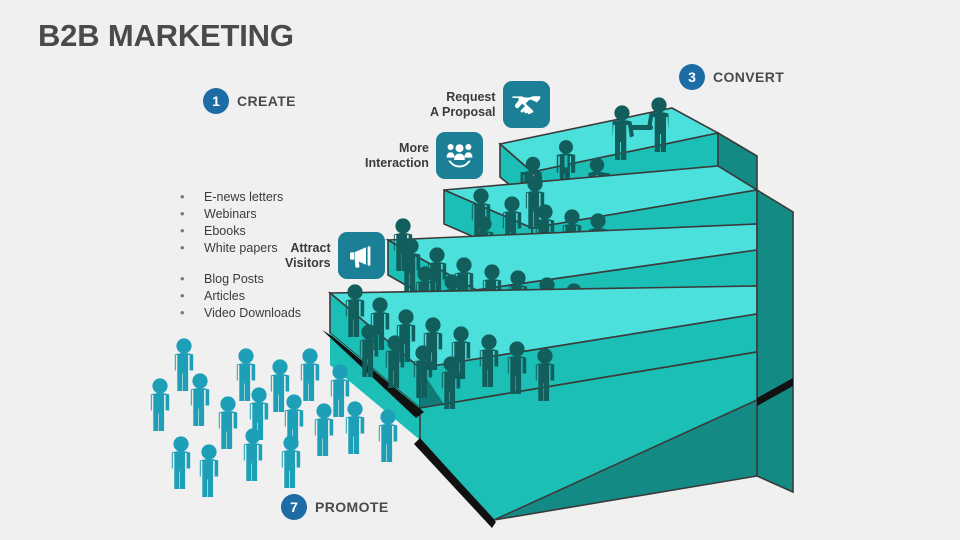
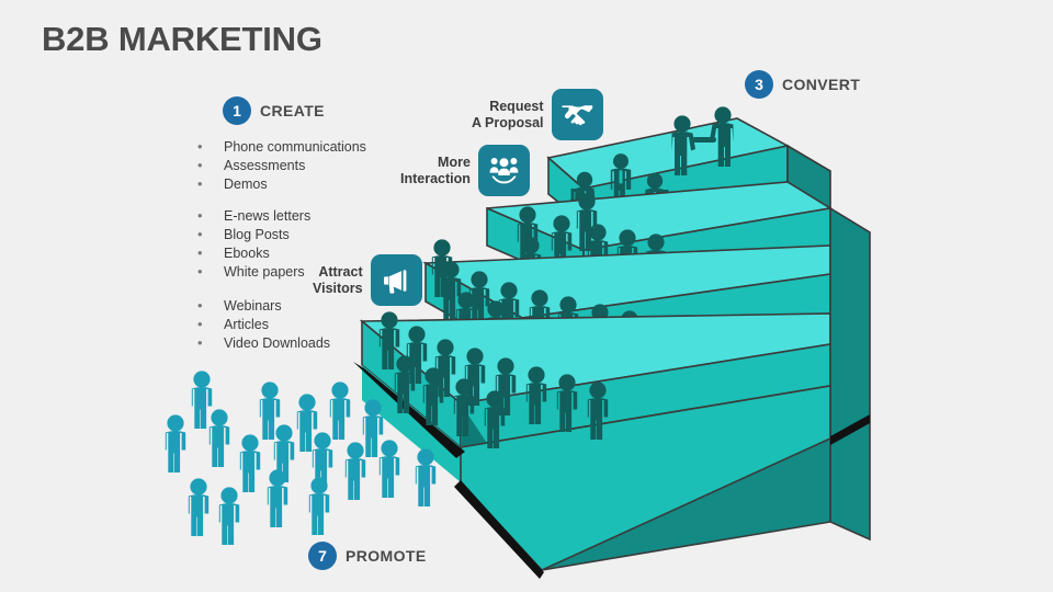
  B2B MARKETING
  1
  CREATE
  7
  PROMOTE
  3
  CONVERT
+ Phone communications
+ Assessments
+ Demos
  E-news letters
- Webinars
+ Blog Posts
  Ebooks
  White papers
- Blog Posts
+ Webinars
  Articles
  Video Downloads
  Attract
  Visitors
  More
  Interaction
  Request
  A Proposal
